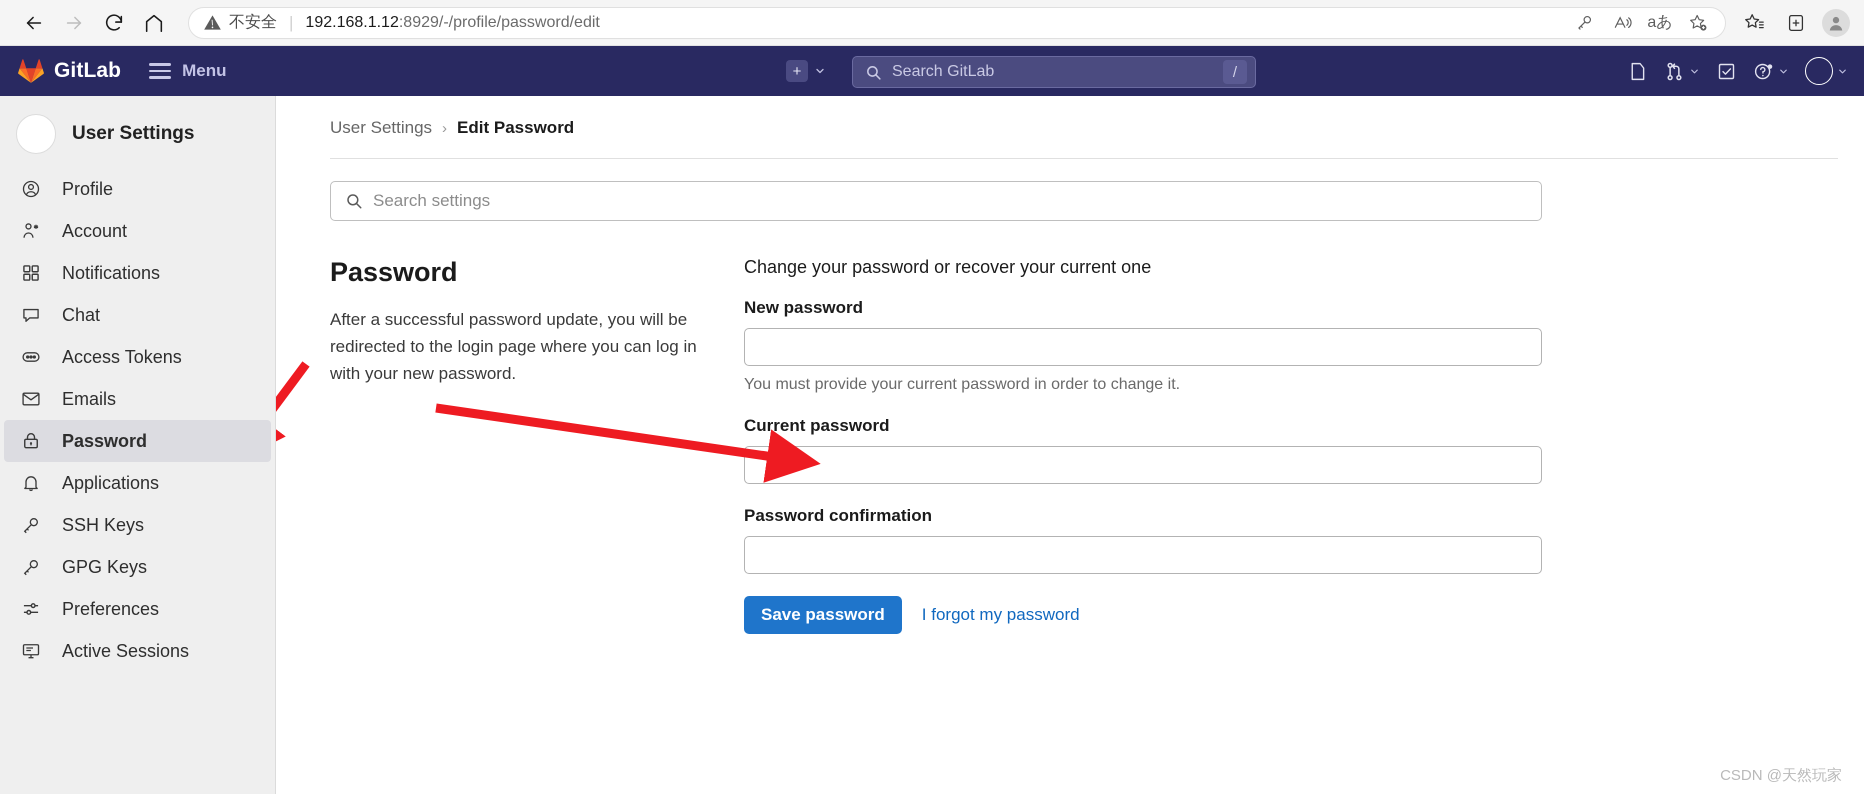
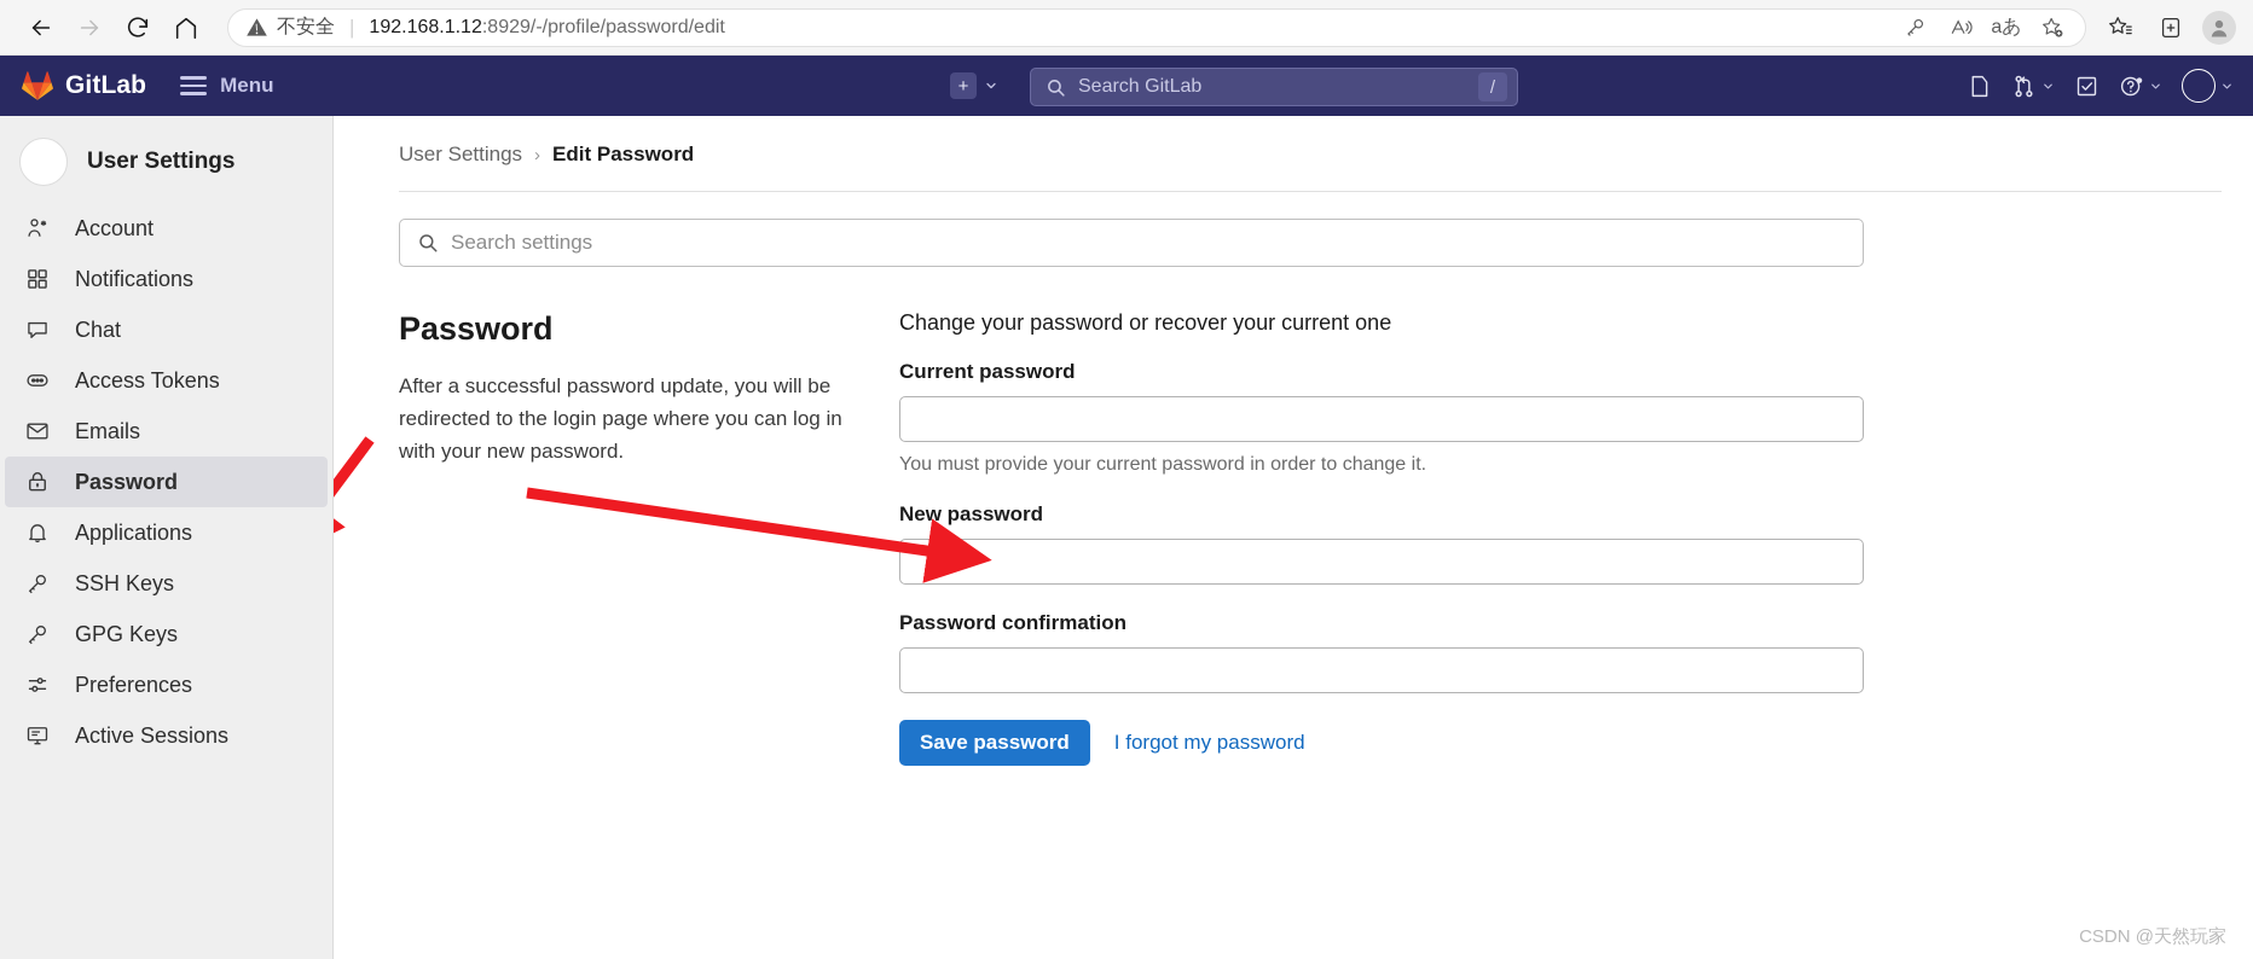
  不安全
  |
  192.168.1.12:8929/-/profile/password/edit
  aあ
  GitLab
  Menu
  +
  Search GitLab
  /
  User Settings
- Profile
  Account
  Notifications
  Chat
  Access Tokens
  Emails
  Password
  Applications
  SSH Keys
  GPG Keys
  Preferences
  Active Sessions
  User Settings
  ›
  Edit Password
  Search settings
  Password
  After a successful password update, you will be redirected to the login page where you can log in with your new password.
  Change your password or recover your current one
- New password
+ Current password
  You must provide your current password in order to change it.
- Current password
+ New password
  Password confirmation
  Save password
  I forgot my password
  CSDN @天然玩家
